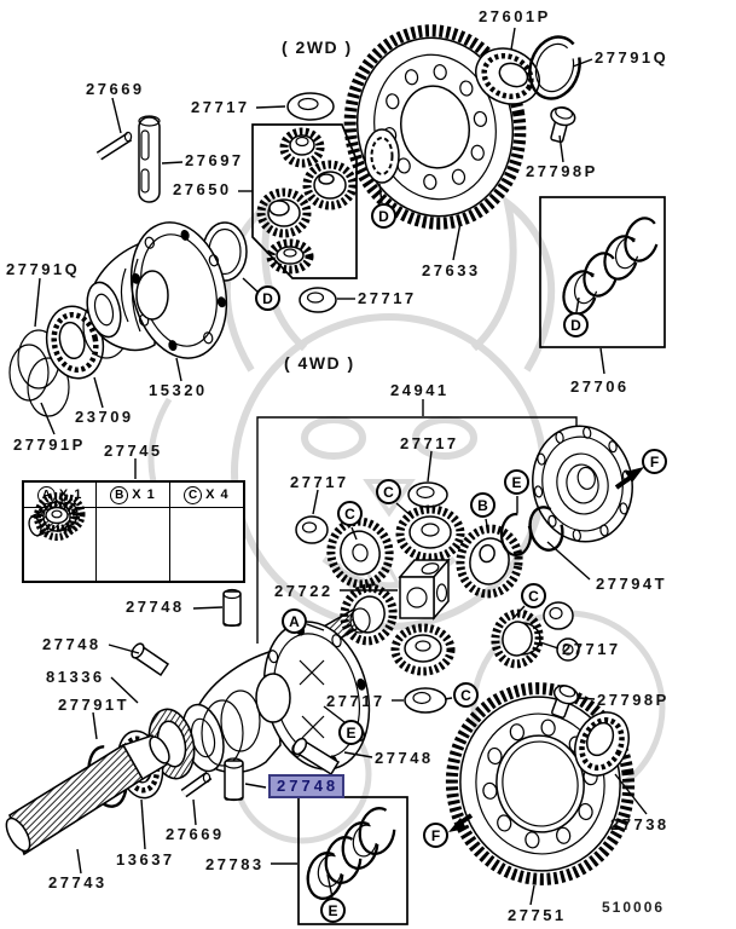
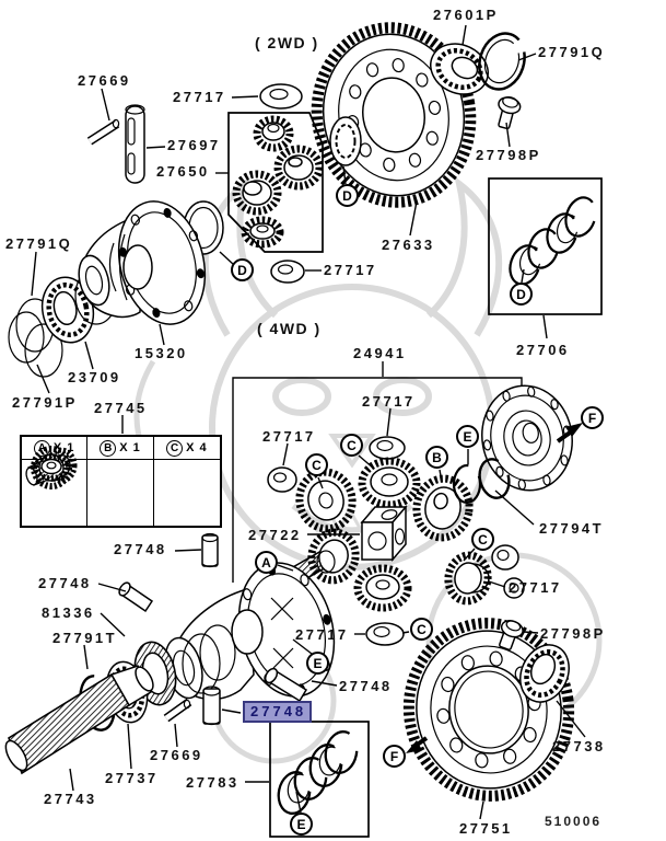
  ( 2WD )
  ( 4WD )
  27601P
  27791Q
  27669
  27717
  27697
  27650
  27798P
  27633
  27791Q
  27717
  15320
  24941
  23709
  27706
  27791P
  27745
  27717
  27717
  27722
  27794T
  27717
  27748
  27748
  81336
  27791T
  27717
  27748
  27748
  27669
- 13637
+ 27737
  27783
  27743
  27798P
  27738
  27751
  510006
  D
  D
  D
  C
  C
  B
  E
  C
  A
  C
  E
  E
  F
  F
  A
  X 1
  B
  X 1
  C
  X 4
